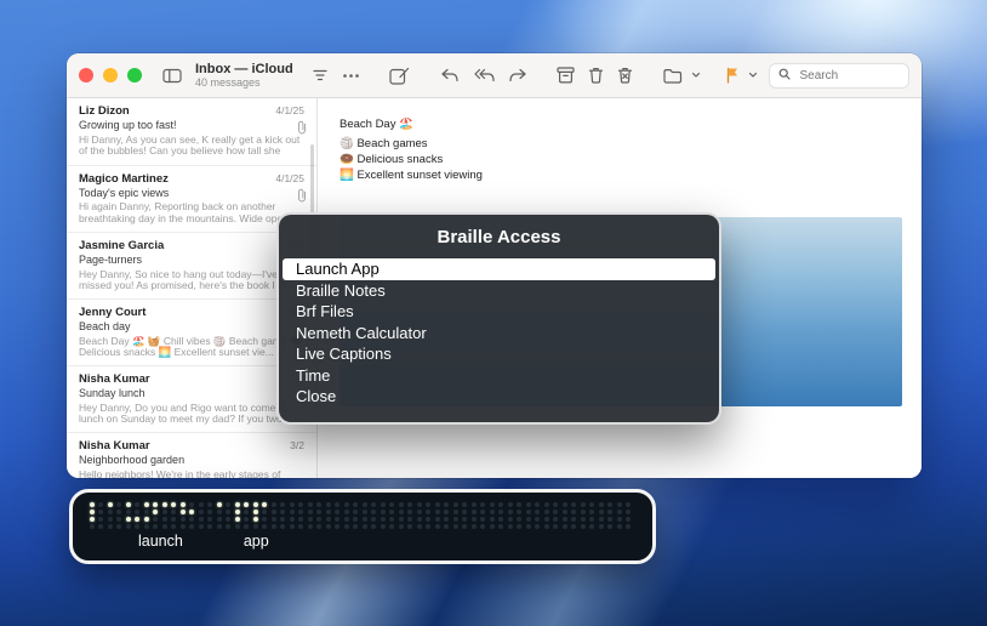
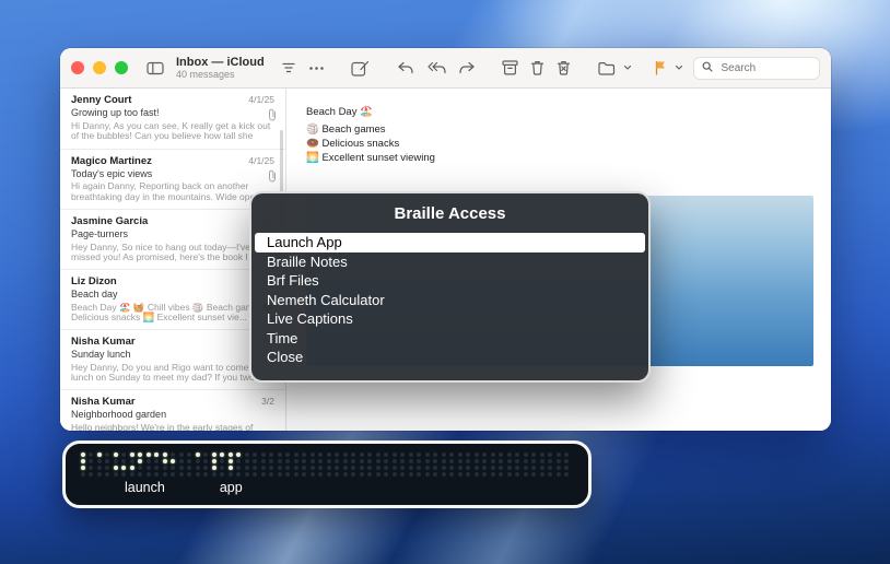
  Inbox — iCloud
  40 messages
  Search
- Liz Dizon
+ Jenny Court
  4/1/25
  Growing up too fast!
  Hi Danny, As you can see, K really get a kick out of the bubbles! Can you believe how tall she
  Magico Martinez
  4/1/25
  Today's epic views
  Hi again Danny, Reporting back on another breathtaking day in the mountains. Wide op
  Jasmine Garcia
  Page-turners
  Hey Danny, So nice to hang out today—I've missed you! As promised, here's the book I
- Jenny Court
+ Liz Dizon
  Beach day
  Beach Day 🏖️ 🧺 Chill vibes 🏐 Beach ga Delicious snacks 🌅 Excellent sunset vie...
  Nisha Kumar
  Sunday lunch
  Hey Danny, Do you and Rigo want to come lunch on Sunday to meet my dad? If you tw
  Nisha Kumar
  3/2
  Neighborhood garden
  Beach Day 🏖️
  🏐 Beach games
  🍩 Delicious snacks
  🌅 Excellent sunset viewing
  Braille Access
  Launch App
  Braille Notes
  Brf Files
  Nemeth Calculator
  Live Captions
  Time
  Close
  launch
  app
